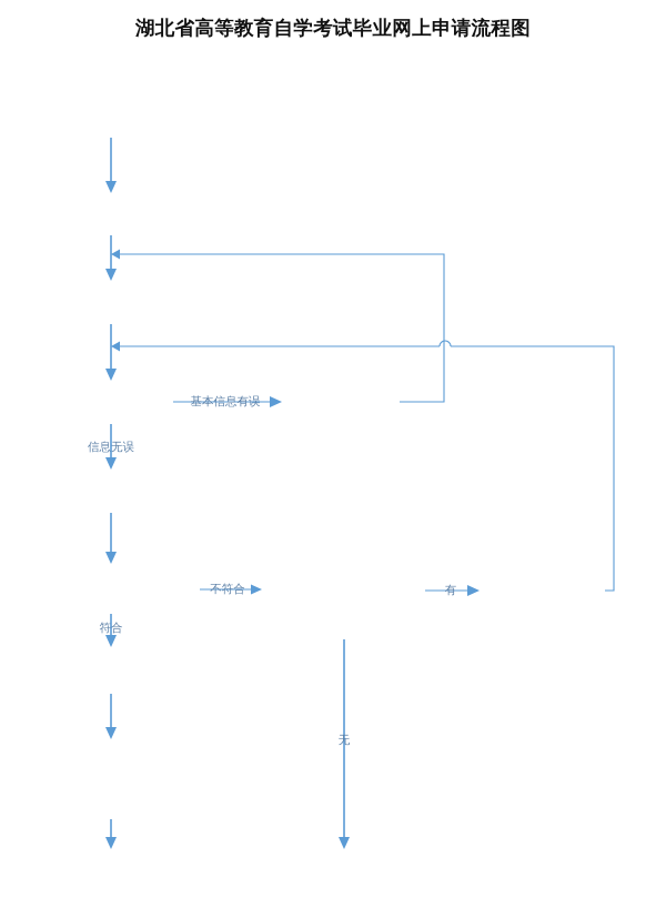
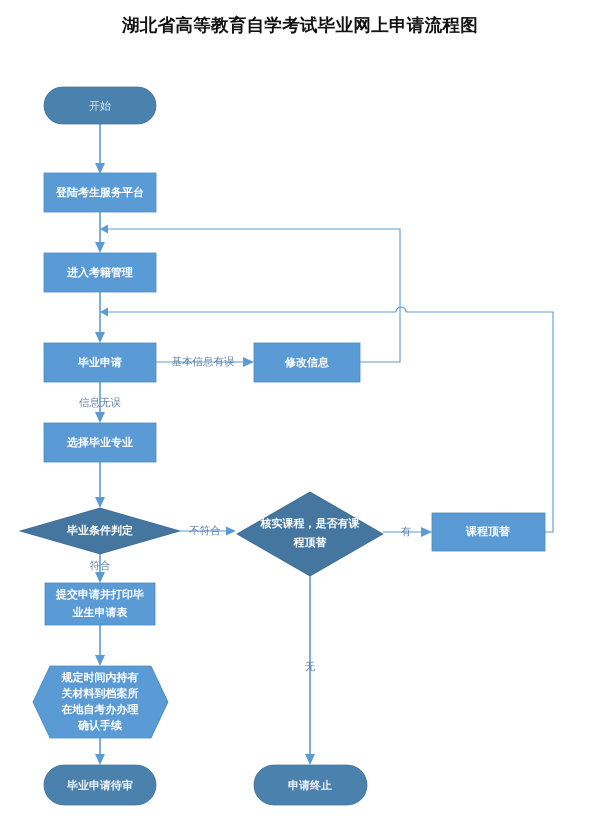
  湖北省高等教育自学考试毕业网上申请流程图
  基本信息有误
  信息无误
  不符合
  符合
  有
  无
+ 开始
+ 登陆考生服务平台
+ 进入考籍管理
+ 毕业申请
+ 修改信息
+ 选择毕业专业
+ 毕业条件判定
+ 核实课程，是否有课
+ 程顶替
+ 课程顶替
+ 提交申请并打印毕
+ 业生申请表
+ 规定时间内持有
+ 关材料到档案所
+ 在地自考办办理
+ 确认手续
+ 毕业申请待审
+ 申请终止
